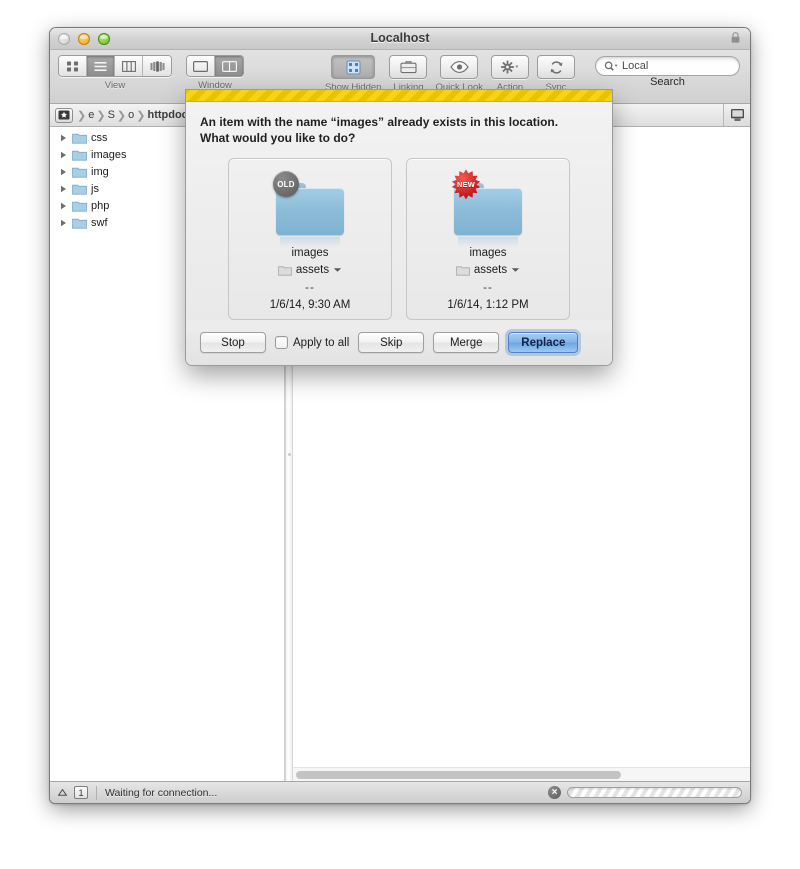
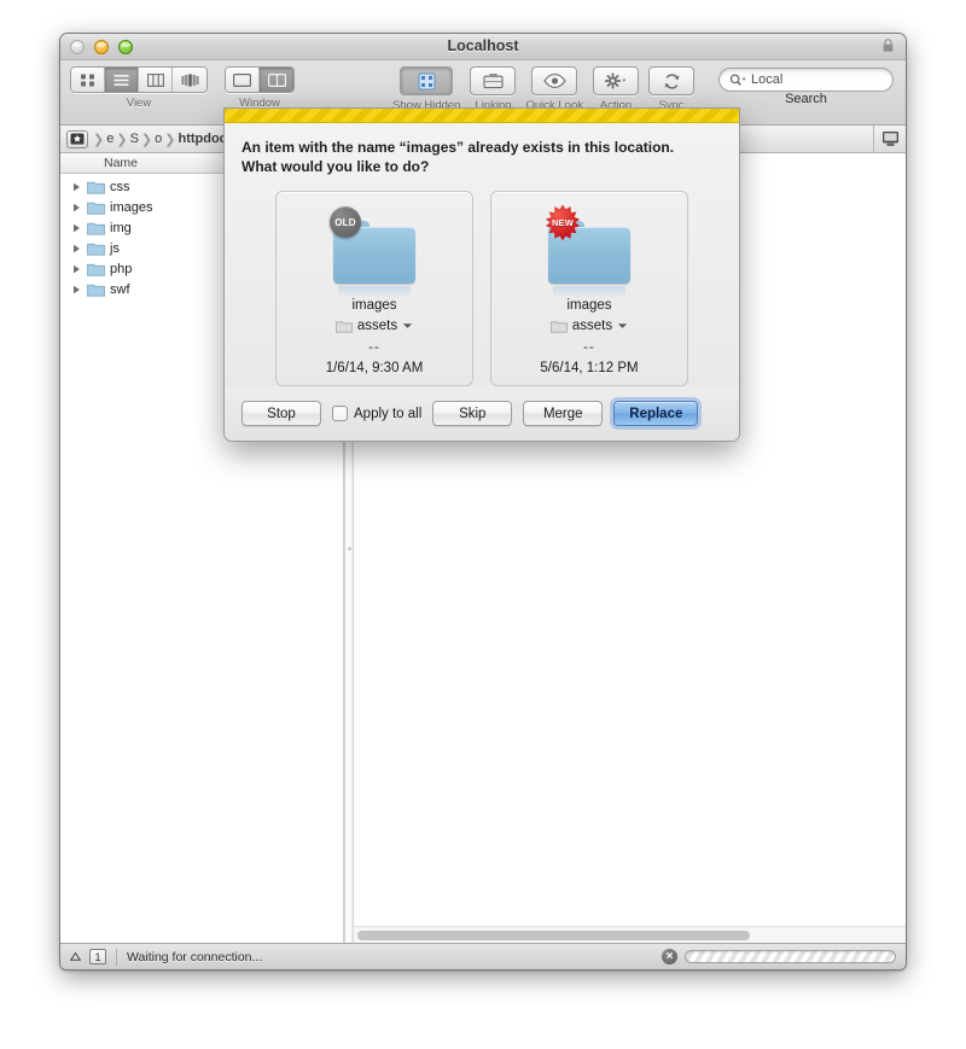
  Localhost
  View
  Window
  Show Hidden
  Linking
  Quick Look
  Action
  Sync
  Local
  Search
  ❯
  e
  ❯
  S
  ❯
  o
  ❯
  httpdoc
+ Name
  css
  images
  img
  js
  php
  swf
  1
  Waiting for connection...
  ×
  An item with the name “images” already exists in this location. What would you like to do?
  OLD
  images
  assets
  --
  1/6/14, 9:30 AM
  NEW
  images
  assets
  --
- 1/6/14, 1:12 PM
+ 5/6/14, 1:12 PM
  Stop
  Apply to all
  Skip
  Merge
  Replace
